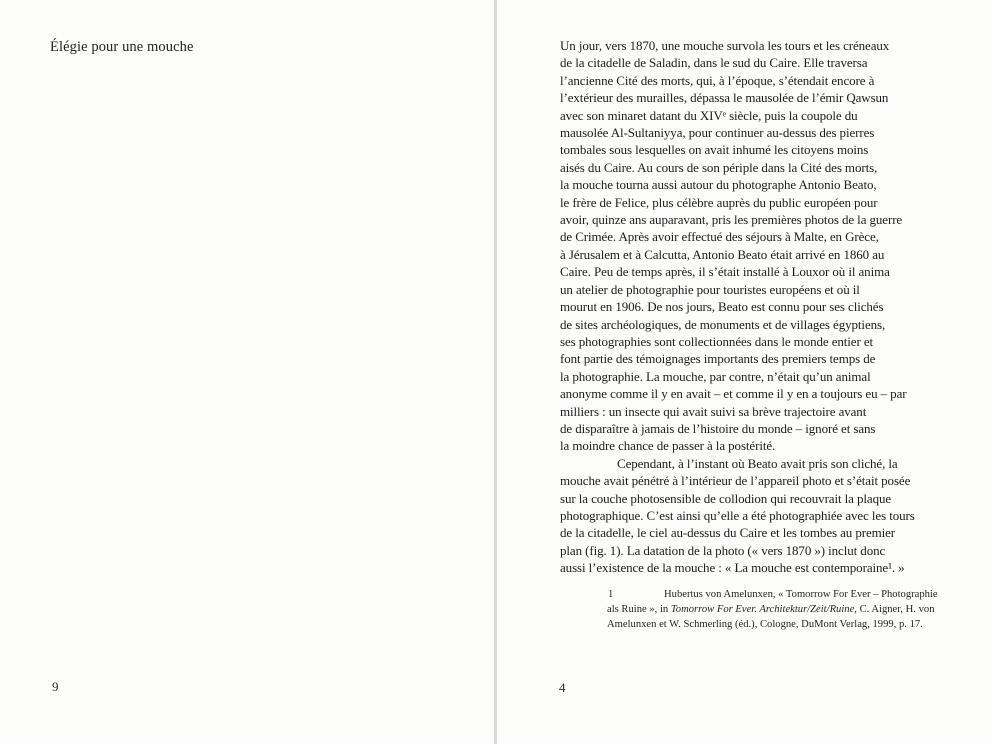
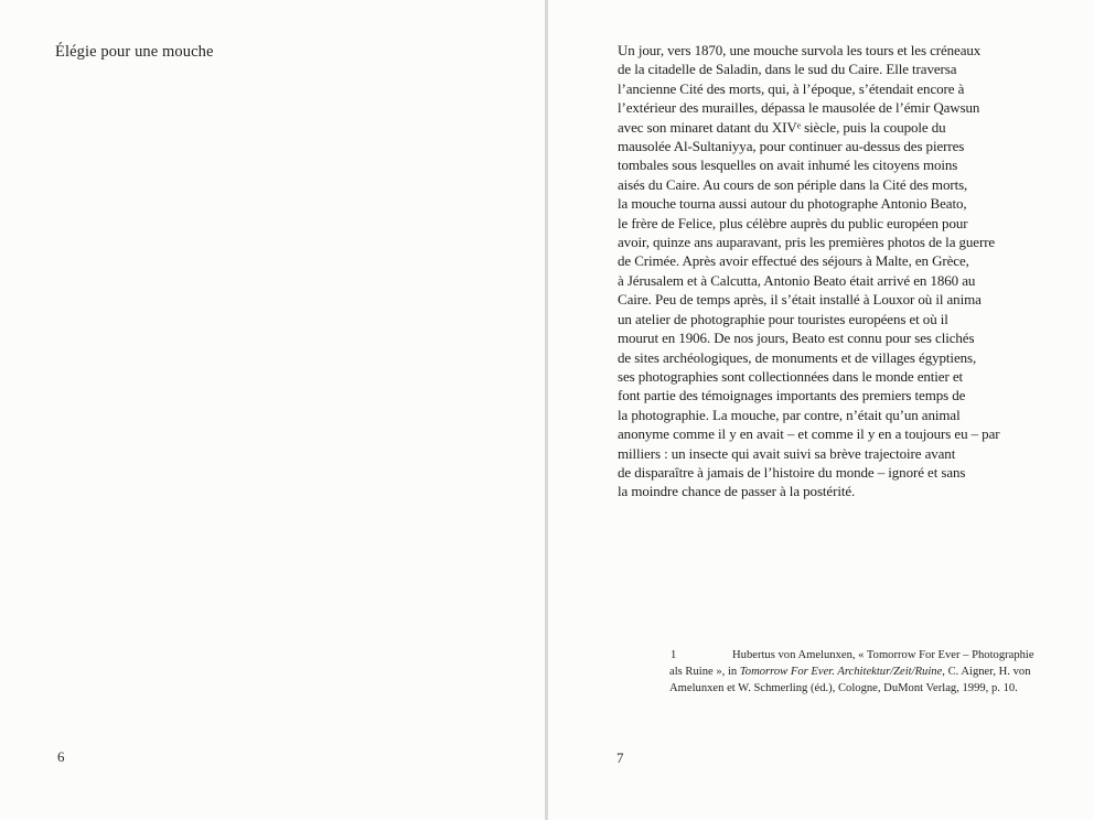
  Élégie pour une mouche
- 9
+ 6
  Un jour, vers 1870, une mouche survola les tours et les créneaux
  de la citadelle de Saladin, dans le sud du Caire. Elle traversa
  l’ancienne Cité des morts, qui, à l’époque, s’étendait encore à
  l’extérieur des murailles, dépassa le mausolée de l’émir Qawsun
  avec son minaret datant du XIVᵉ siècle, puis la coupole du
  mausolée Al-Sultaniyya, pour continuer au-dessus des pierres
  tombales sous lesquelles on avait inhumé les citoyens moins
  aisés du Caire. Au cours de son périple dans la Cité des morts,
  la mouche tourna aussi autour du photographe Antonio Beato,
  le frère de Felice, plus célèbre auprès du public européen pour
  avoir, quinze ans auparavant, pris les premières photos de la guerre
  de Crimée. Après avoir effectué des séjours à Malte, en Grèce,
  à Jérusalem et à Calcutta, Antonio Beato était arrivé en 1860 au
  Caire. Peu de temps après, il s’était installé à Louxor où il anima
  un atelier de photographie pour touristes européens et où il
  mourut en 1906. De nos jours, Beato est connu pour ses clichés
  de sites archéologiques, de monuments et de villages égyptiens,
  ses photographies sont collectionnées dans le monde entier et
  font partie des témoignages importants des premiers temps de
  la photographie. La mouche, par contre, n’était qu’un animal
  anonyme comme il y en avait – et comme il y en a toujours eu – par
  milliers : un insecte qui avait suivi sa brève trajectoire avant
  de disparaître à jamais de l’histoire du monde – ignoré et sans
  la moindre chance de passer à la postérité.
- Cependant, à l’instant où Beato avait pris son cliché, la
- mouche avait pénétré à l’intérieur de l’appareil photo et s’était posée
- sur la couche photosensible de collodion qui recouvrait la plaque
- photographique. C’est ainsi qu’elle a été photographiée avec les tours
- de la citadelle, le ciel au-dessus du Caire et les tombes au premier
- plan (fig. 1). La datation de la photo (« vers 1870 ») inclut donc
- aussi l’existence de la mouche : « La mouche est contemporaine¹. »
  1
- Hubertus von Amelunxen, « Tomorrow For Ever – Photographie als Ruine », in Tomorrow For Ever. Architektur/Zeit/Ruine, C. Aigner, H. von Amelunxen et W. Schmerling (éd.), Cologne, DuMont Verlag, 1999, p. 17.
+ Hubertus von Amelunxen, « Tomorrow For Ever – Photographie als Ruine », in Tomorrow For Ever. Architektur/Zeit/Ruine, C. Aigner, H. von Amelunxen et W. Schmerling (éd.), Cologne, DuMont Verlag, 1999, p. 10.
- 4
+ 7
